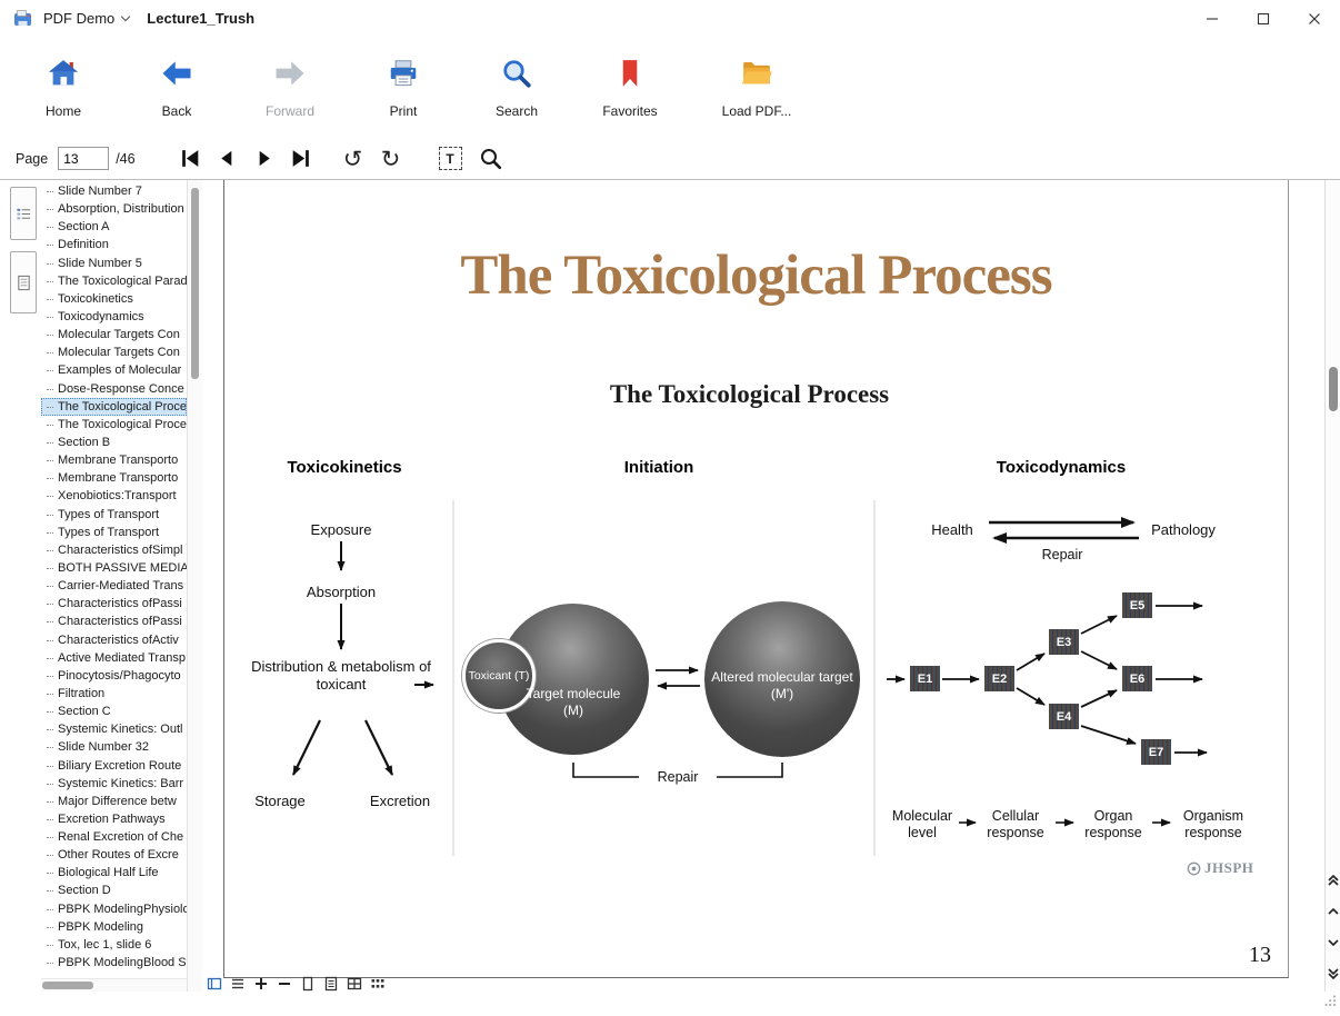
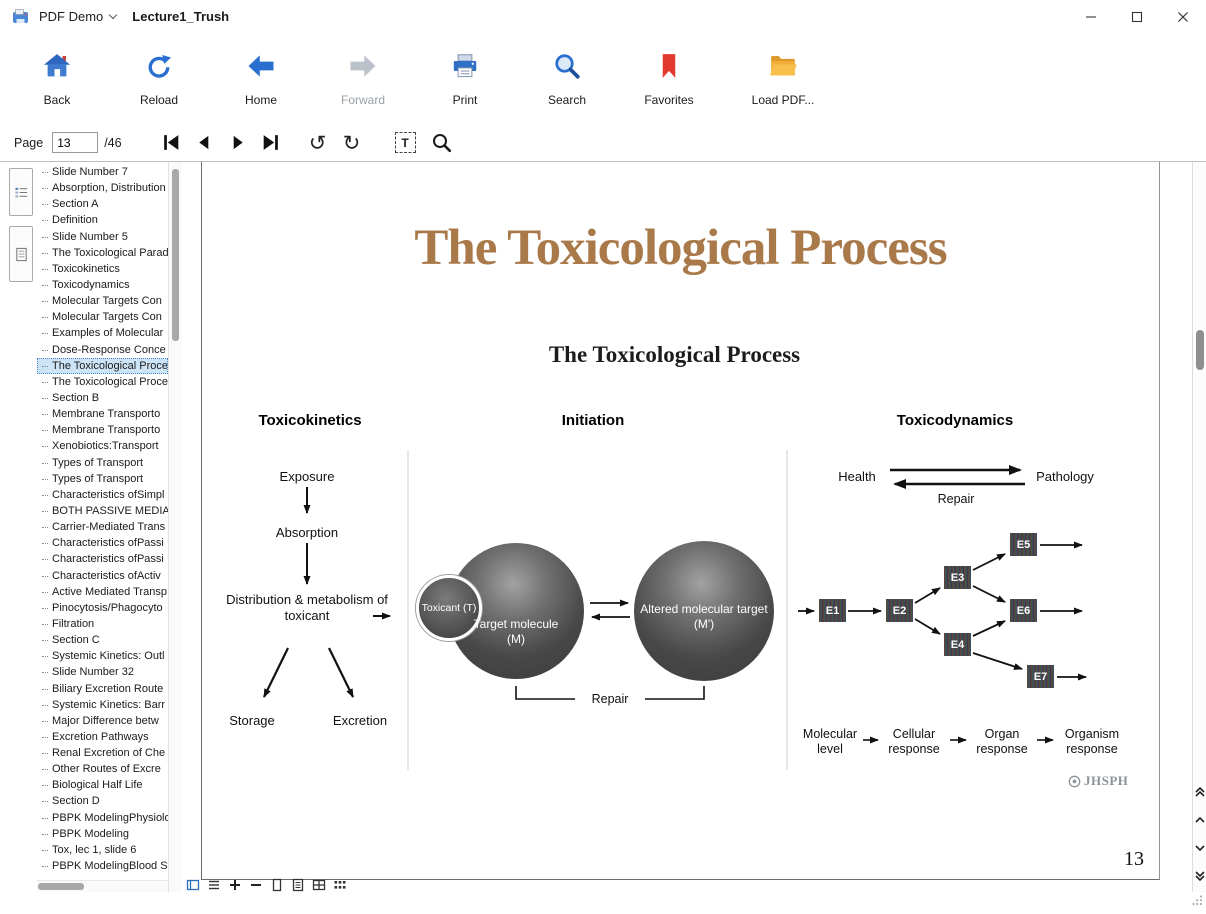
  PDF Demo
  Lecture1_Trush
- Home
+ Back
+ Reload
- Back
+ Home
  Forward
  Print
  Search
  Favorites
  Load PDF...
  Page
  13
  /46
  ↺
  ↻
  T
  Slide Number 7
  Absorption, Distribution
  Section A
  Definition
  Slide Number 5
  The Toxicological Parad
  Toxicokinetics
  Toxicodynamics
  Molecular Targets Con
  Molecular Targets Con
  Examples of Molecular
  Dose-Response Conce
  The Toxicological Proce
  The Toxicological Proce
  Section B
  Membrane Transporto
  Membrane Transporto
  Xenobiotics:Transport
  Types of Transport
  Types of Transport
  Characteristics ofSimpl
  BOTH PASSIVE MEDIA
  Carrier-Mediated Trans
  Characteristics ofPassi
  Characteristics ofPassi
  Characteristics ofActiv
  Active Mediated Transp
  Pinocytosis/Phagocyto
  Filtration
  Section C
  Systemic Kinetics: Outl
  Slide Number 32
  Biliary Excretion Route
  Systemic Kinetics: Barr
  Major Difference betw
  Excretion Pathways
  Renal Excretion of Che
  Other Routes of Excre
  Biological Half Life
  Section D
  PBPK ModelingPhysiol
  PBPK Modeling
  Tox, lec 1, slide 6
  PBPK ModelingBlood S
  The Toxicological Process
  The Toxicological Process
  Toxicokinetics
  Initiation
  Toxicodynamics
  Exposure
  Absorption
  Distribution & metabolism of toxicant
  Storage
  Excretion
  Toxicant (T)
  Target molecule (M)
  Altered molecular target (M')
  Repair
  Health
  Pathology
  Repair
  E1
  E2
  E3
  E4
  E5
  E6
  E7
  Molecular level
  Cellular response
  Organ response
  Organism response
  JHSPH
  13
